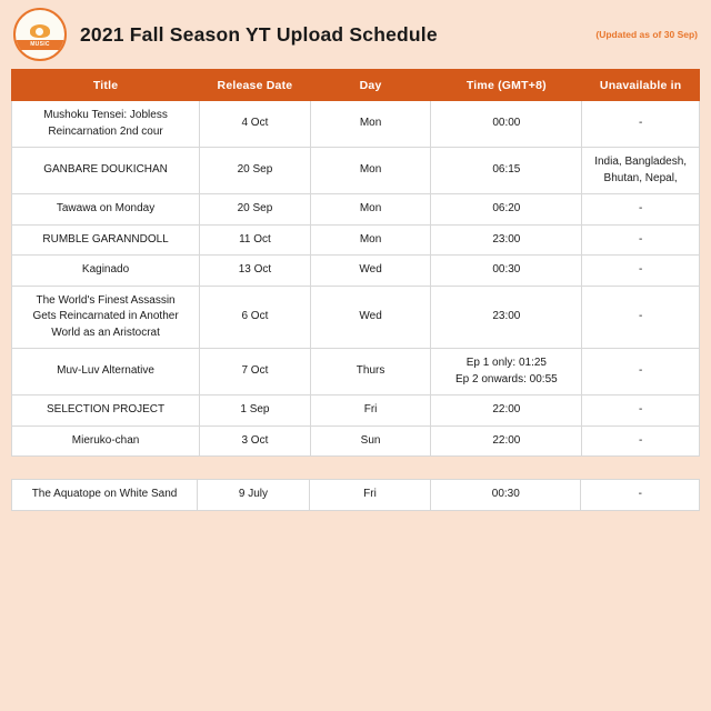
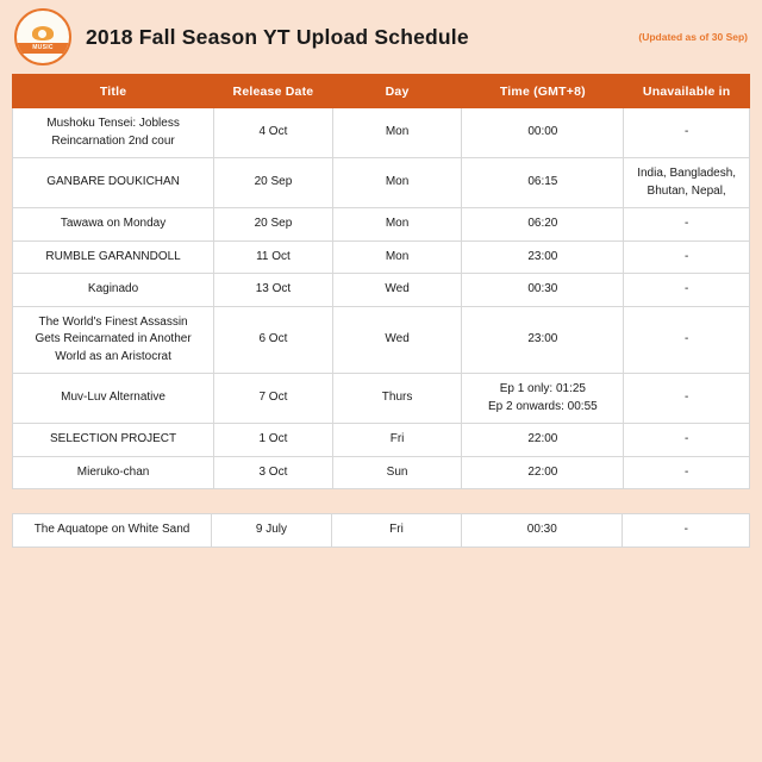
- 2021 Fall Season YT Upload Schedule
+ 2018 Fall Season YT Upload Schedule
  (Updated as of 30 Sep)
  Title	Release Date	Day	Time (GMT+8)	Unavailable in
  Mushoku Tensei: Jobless Reincarnation 2nd cour	4 Oct	Mon	00:00	-
  GANBARE DOUKICHAN	20 Sep	Mon	06:15	India, Bangladesh, Bhutan, Nepal,
  Tawawa on Monday	20 Sep	Mon	06:20	-
  RUMBLE GARANNDOLL	11 Oct	Mon	23:00	-
  Kaginado	13 Oct	Wed	00:30	-
  The World's Finest Assassin Gets Reincarnated in Another World as an Aristocrat	6 Oct	Wed	23:00	-
  Muv-Luv Alternative	7 Oct	Thurs	Ep 1 only: 01:25 Ep 2 onwards: 00:55	-
- SELECTION PROJECT	1 Sep	Fri	22:00	-
+ SELECTION PROJECT	1 Oct	Fri	22:00	-
  Mieruko-chan	3 Oct	Sun	22:00	-
  The Aquatope on White Sand	9 July	Fri	00:30	-
